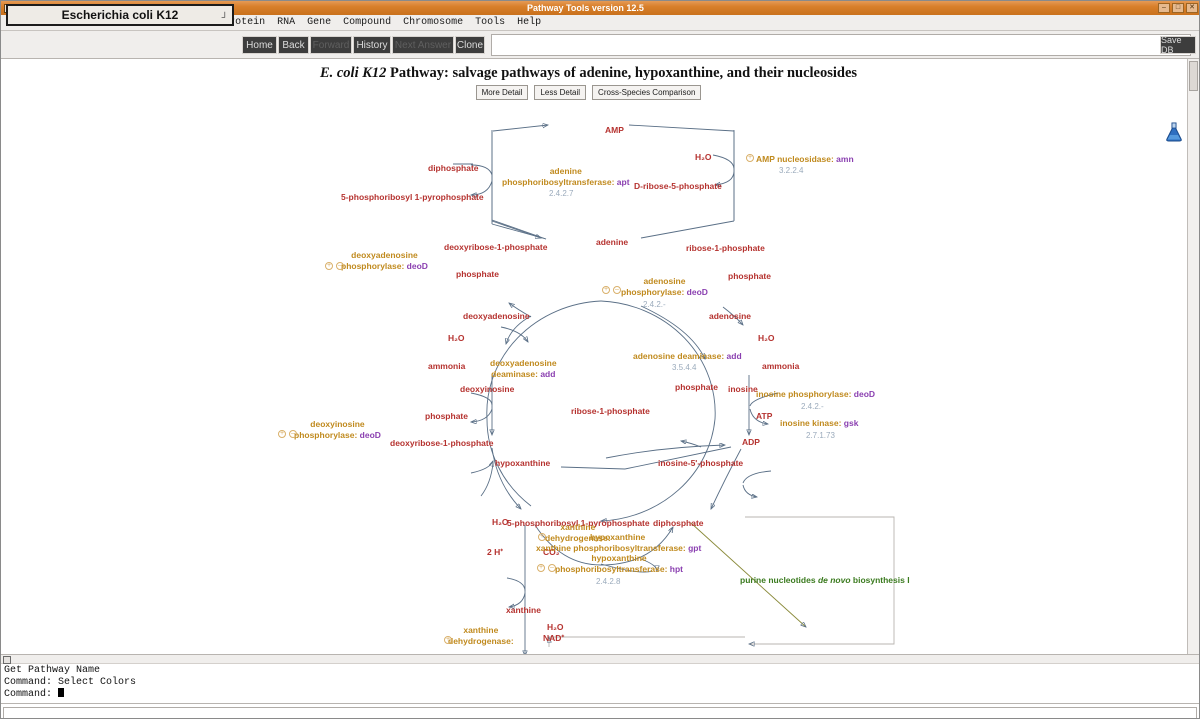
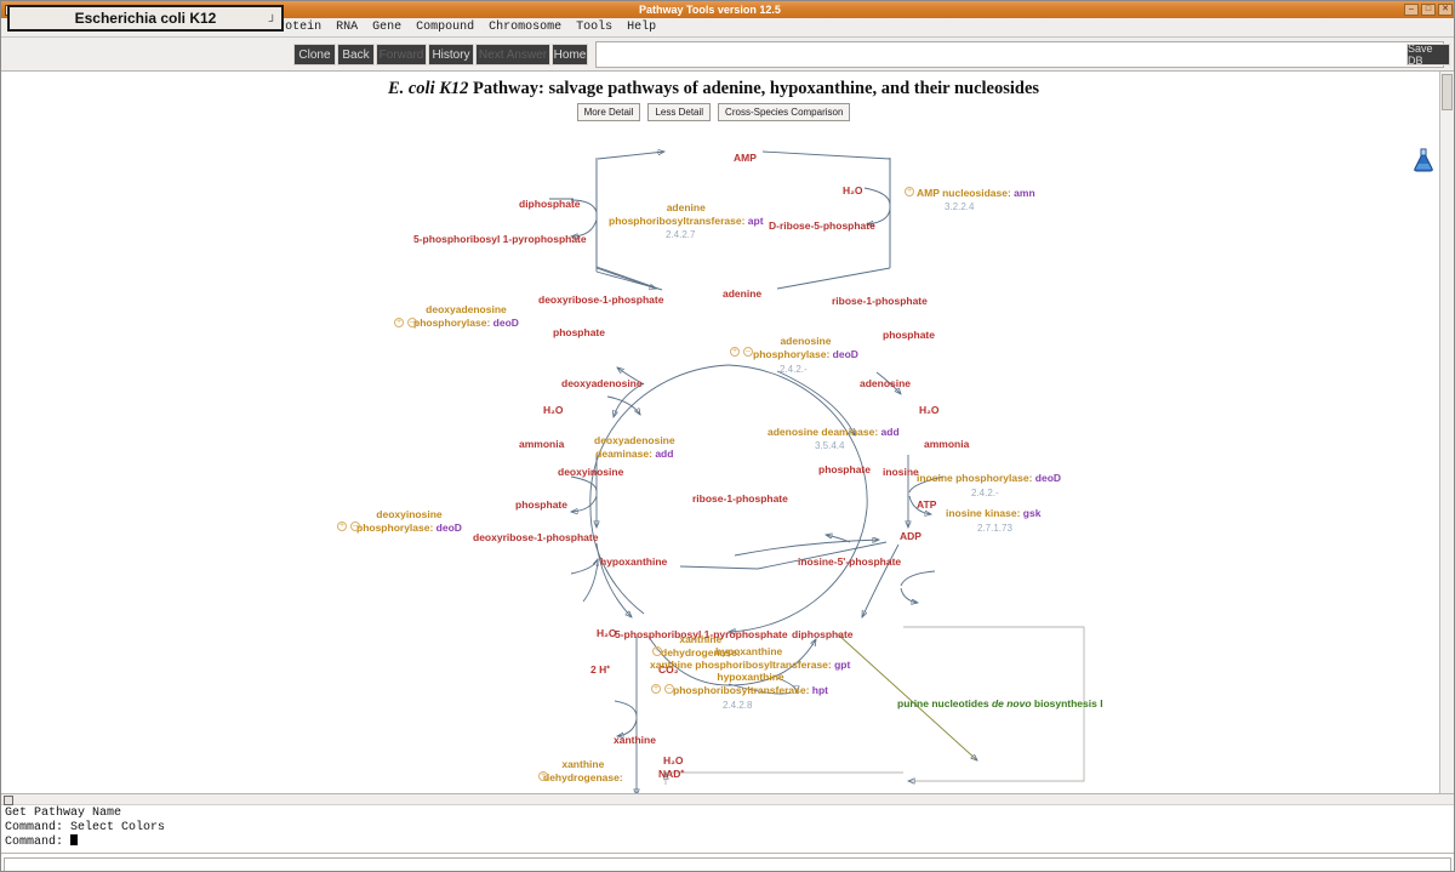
  Pathway Tools version 12.5
  otein
  RNA
  Gene
  Compound
  Chromosome
  Tools
  Help
  Escherichia coli K12
  ┘
- Home
+ Clone
  Back
  Forward
  History
  Next Answer
- Clone
+ Home
  Save DB
  E. coli K12 Pathway: salvage pathways of adenine, hypoxanthine, and their nucleosides
  More Detail
  Less Detail
  Cross-Species Comparison
  AMP
  diphosphate
  5-phosphoribosyl 1-pyrophosphate
  H₂O
  D-ribose-5-phosphate
  adenine
  deoxyribose-1-phosphate
  ribose-1-phosphate
  phosphate
  phosphate
  deoxyadenosine
  adenosine
  H₂O
  H₂O
  ammonia
  ammonia
  deoxyinosine
  phosphate
  inosine
  phosphate
  ribose-1-phosphate
  ATP
  deoxyribose-1-phosphate
  ADP
  hypoxanthine
  inosine-5'-phosphate
  H₂O
  5-phosphoribosyl 1-pyrophosphate
  diphosphate
  2 H⁺
  CO₂
  xanthine
  H₂O
  NAD⁺
  adenine
  phosphoribosyltransferase: apt
  2.4.2.7
  AMP nucleosidase: amn
  3.2.2.4
  deoxyadenosine
  phosphorylase: deoD
  adenosine
  phosphorylase: deoD
  2.4.2.-
  deoxyadenosine
  deaminase: add
  adenosine deaminase: add
  3.5.4.4
  inosine phosphorylase: deoD
  2.4.2.-
  inosine kinase: gsk
  2.7.1.73
  deoxyinosine
  phosphorylase: deoD
  xanthine
  dehydrogenase:
  hypoxanthine
  xanthine phosphoribosyltransferase: gpt
  hypoxanthine
  phosphoribosyltransferase: hpt
  2.4.2.8
  xanthine
  dehydrogenase:
  purine nucleotides de novo biosynthesis I
  Get Pathway Name
  Command: Select Colors
  Command:
